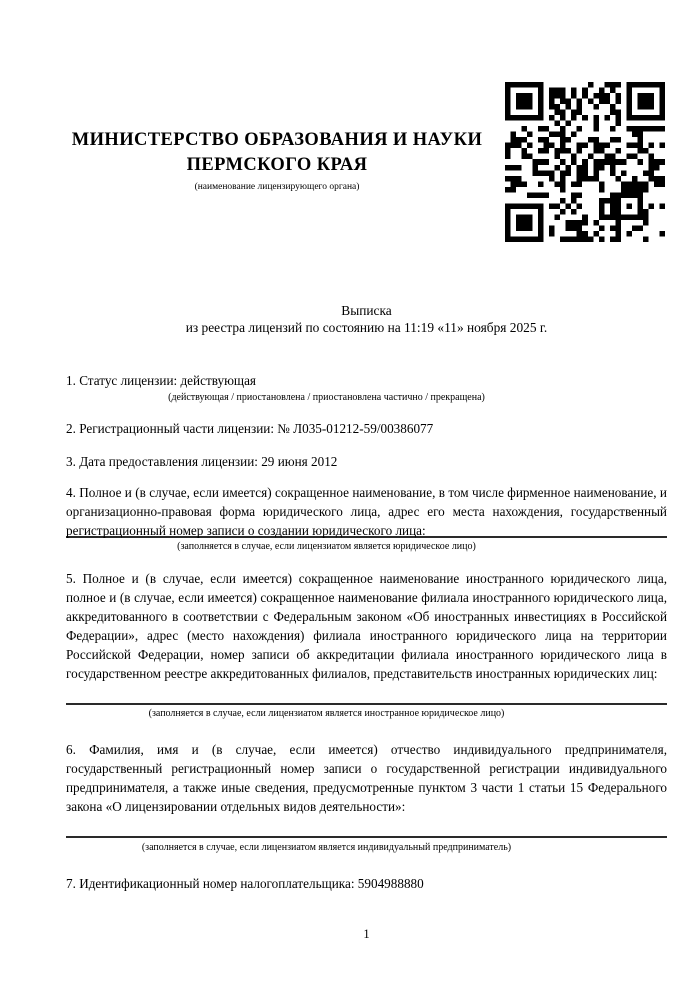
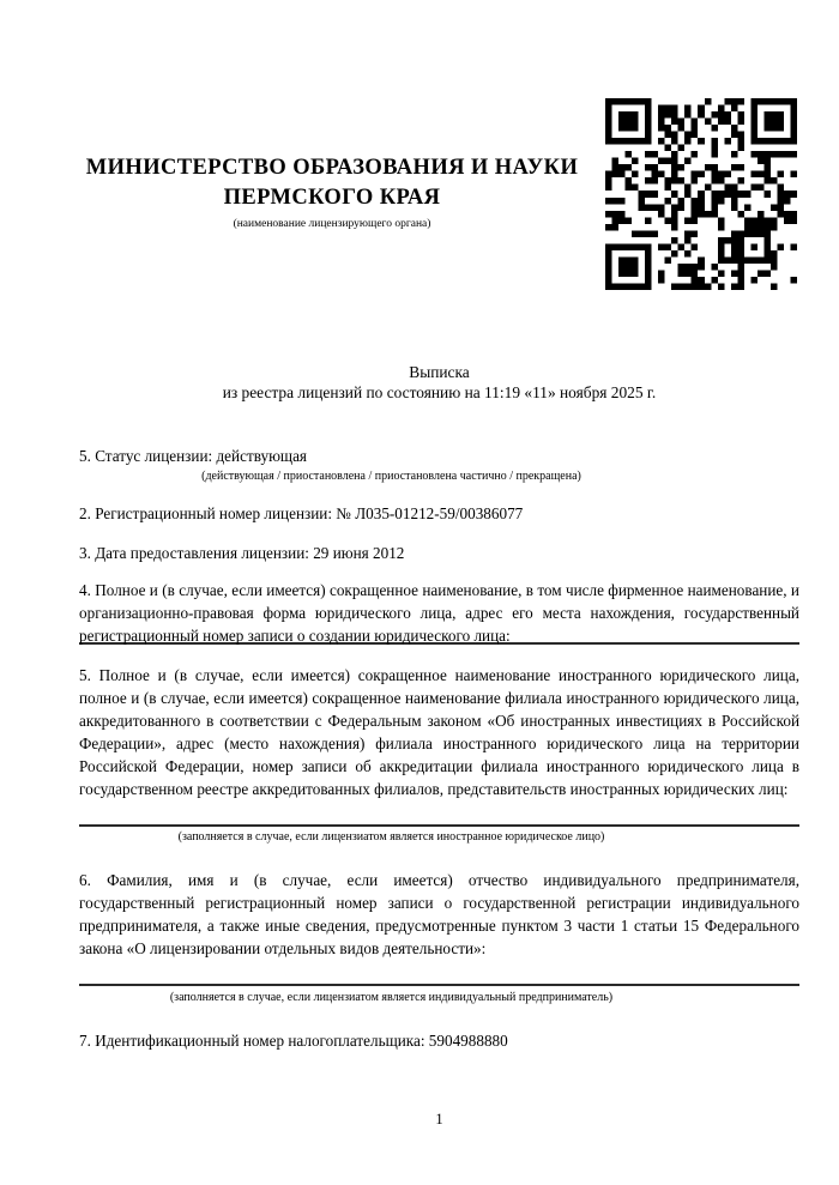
  МИНИСТЕРСТВО ОБРАЗОВАНИЯ И НАУКИ
  ПЕРМСКОГО КРАЯ
  (наименование лицензирующего органа)
  Выписка
  из реестра лицензий по состоянию на 11:19 «11» ноября 2025 г.
- 1. Статус лицензии: действующая
+ 5. Статус лицензии: действующая
  (действующая / приостановлена / приостановлена частично / прекращена)
- 2. Регистрационный части лицензии: № Л035-01212-59/00386077
+ 2. Регистрационный номер лицензии: № Л035-01212-59/00386077
  3. Дата предоставления лицензии: 29 июня 2012
  4. Полное и (в случае, если имеется) сокращенное наименование, в том числе фирменное наименование, и организационно-правовая форма юридического лица, адрес его места нахождения, государственный регистрационный номер записи о создании юридического лица:
- (заполняется в случае, если лицензиатом является юридическое лицо)
  5. Полное и (в случае, если имеется) сокращенное наименование иностранного юридического лица, полное и (в случае, если имеется) сокращенное наименование филиала иностранного юридического лица, аккредитованного в соответствии с Федеральным законом «Об иностранных инвестициях в Российской Федерации», адрес (место нахождения) филиала иностранного юридического лица на территории Российской Федерации, номер записи об аккредитации филиала иностранного юридического лица в государственном реестре аккредитованных филиалов, представительств иностранных юридических лиц:
  (заполняется в случае, если лицензиатом является иностранное юридическое лицо)
  6. Фамилия, имя и (в случае, если имеется) отчество индивидуального предпринимателя, государственный регистрационный номер записи о государственной регистрации индивидуального предпринимателя, а также иные сведения, предусмотренные пунктом 3 части 1 статьи 15 Федерального закона «О лицензировании отдельных видов деятельности»:
  (заполняется в случае, если лицензиатом является индивидуальный предприниматель)
  7. Идентификационный номер налогоплательщика: 5904988880
  1
